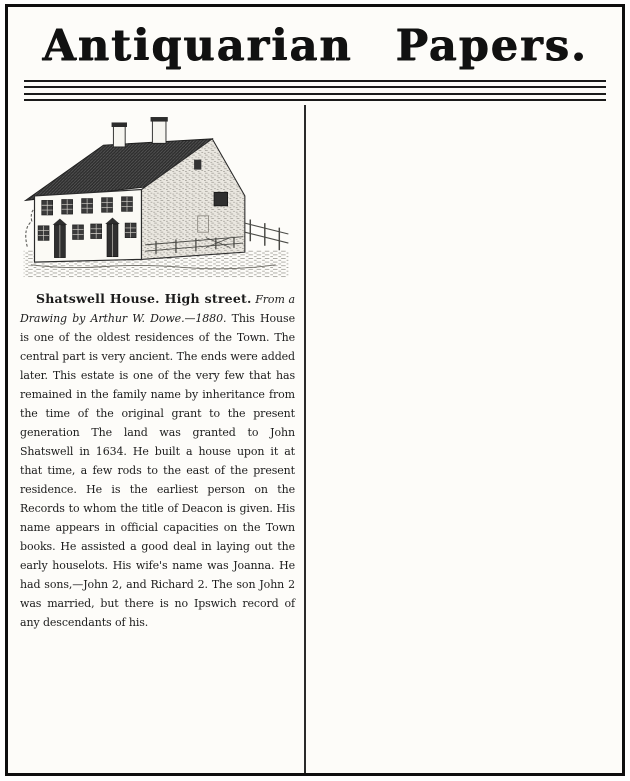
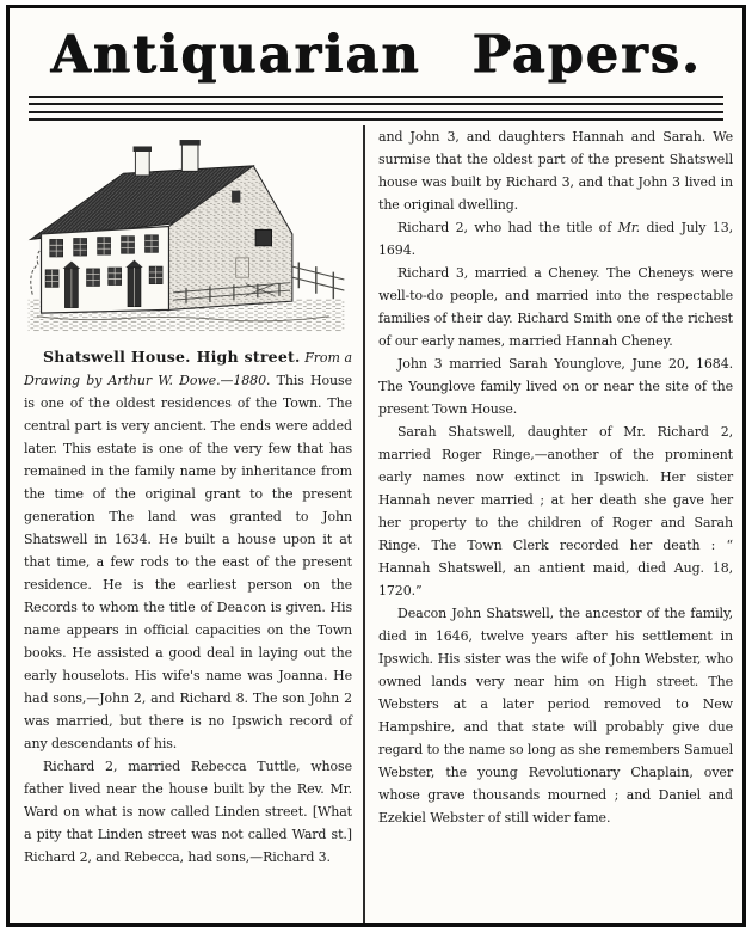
  Antiquarian Papers.
- Shatswell House. High street. From a Drawing by Arthur W. Dowe.—1880. This House is one of the oldest residences of the Town. The central part is very ancient. The ends were added later. This estate is one of the very few that has remained in the family name by inheritance from the time of the original grant to the present generation The land was granted to John Shatswell in 1634. He built a house upon it at that time, a few rods to the east of the present residence. He is the earliest person on the Records to whom the title of Deacon is given. His name appears in official capacities on the Town books. He assisted a good deal in laying out the early houselots. His wife's name was Joanna. He had sons,—John 2, and Richard 2. The son John 2 was married, but there is no Ipswich record of any descendants of his.
+ Shatswell House. High street. From a Drawing by Arthur W. Dowe.—1880. This House is one of the oldest residences of the Town. The central part is very ancient. The ends were added later. This estate is one of the very few that has remained in the family name by inheritance from the time of the original grant to the present generation The land was granted to John Shatswell in 1634. He built a house upon it at that time, a few rods to the east of the present residence. He is the earliest person on the Records to whom the title of Deacon is given. His name appears in official capacities on the Town books. He assisted a good deal in laying out the early houselots. His wife's name was Joanna. He had sons,—John 2, and Richard 8. The son John 2 was married, but there is no Ipswich record of any descendants of his.
+ Richard 2, married Rebecca Tuttle, whose father lived near the house built by the Rev. Mr. Ward on what is now called Linden street. [What a pity that Linden street was not called Ward st.] Richard 2, and Rebecca, had sons,—Richard 3.
+ and John 3, and daughters Hannah and Sarah. We surmise that the oldest part of the present Shatswell house was built by Richard 3, and that John 3 lived in the original dwelling.
+ Richard 2, who had the title of Mr. died July 13, 1694.
+ Richard 3, married a Cheney. The Cheneys were well-to-do people, and married into the respectable families of their day. Richard Smith one of the richest of our early names, married Hannah Cheney.
+ John 3 married Sarah Younglove, June 20, 1684. The Younglove family lived on or near the site of the present Town House.
+ Sarah Shatswell, daughter of Mr. Richard 2, married Roger Ringe,—another of the prominent early names now extinct in Ipswich. Her sister Hannah never married ; at her death she gave her her property to the children of Roger and Sarah Ringe. The Town Clerk recorded her death : “ Hannah Shatswell, an antient maid, died Aug. 18, 1720.”
+ Deacon John Shatswell, the ancestor of the family, died in 1646, twelve years after his settlement in Ipswich. His sister was the wife of John Webster, who owned lands very near him on High street. The Websters at a later period removed to New Hampshire, and that state will probably give due regard to the name so long as she remembers Samuel Webster, the young Revolutionary Chaplain, over whose grave thousands mourned ; and Daniel and Ezekiel Webster of still wider fame.
